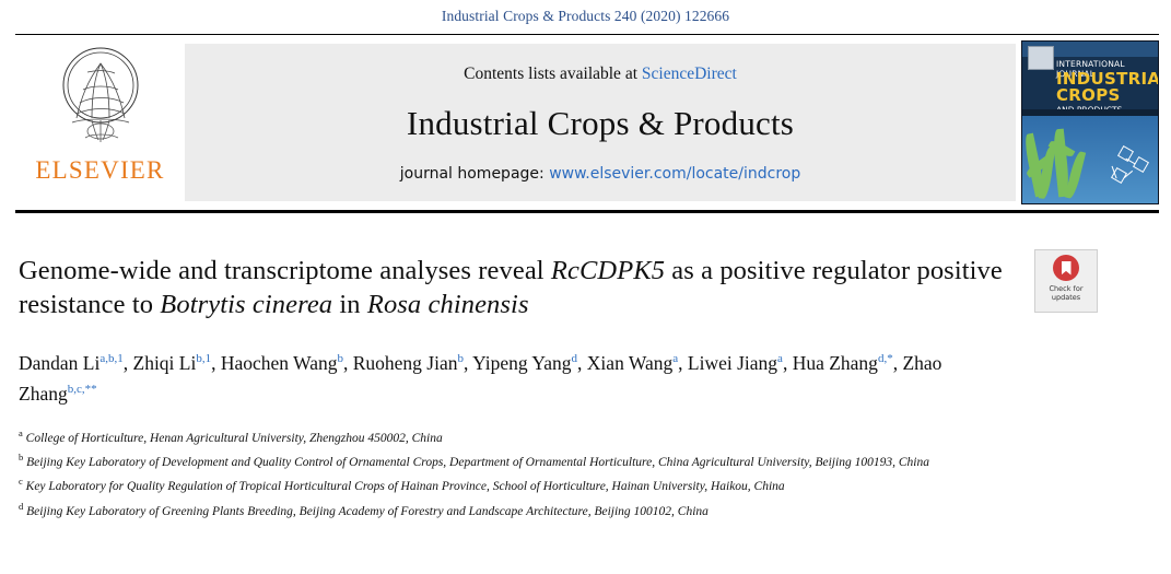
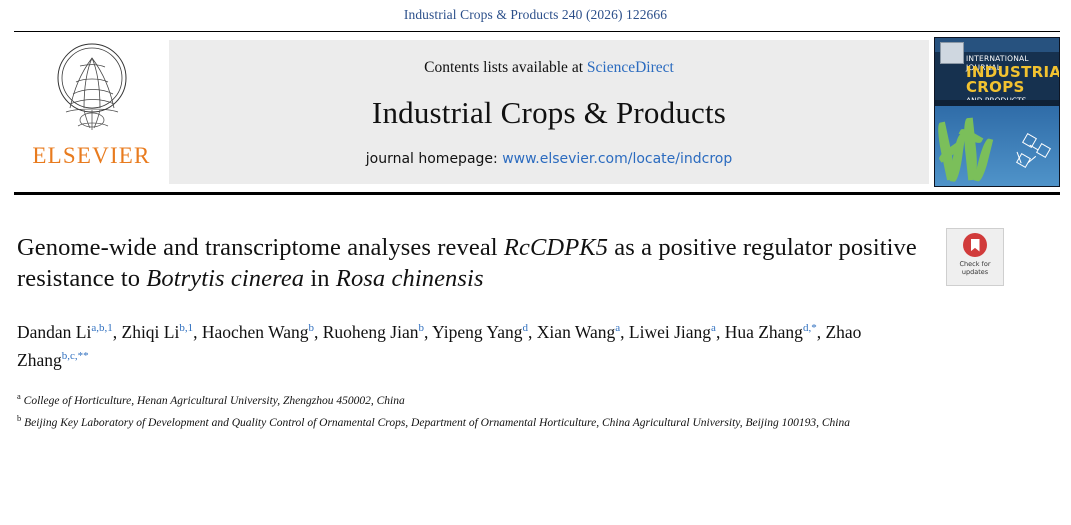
- Industrial Crops & Products 240 (2020) 122666
+ Industrial Crops & Products 240 (2026) 122666
  ELSEVIER
  Contents lists available at ScienceDirect
  Industrial Crops & Products
  journal homepage: www.elsevier.com/locate/indcrop
  INTERNATIONAL JOURNAL
  INDUSTRIA
  CROPS
  Genome-wide and transcriptome analyses reveal RcCDPK5 as a positive regulator positive resistance to Botrytis cinerea in Rosa chinensis
  Dandan Lia,b,1, Zhiqi Lib,1, Haochen Wangb, Ruoheng Jianb, Yipeng Yangd, Xian Wanga, Liwei Jianga, Hua Zhangd,*, Zhao Zhangb,c,**
  a College of Horticulture, Henan Agricultural University, Zhengzhou 450002, China
  b Beijing Key Laboratory of Development and Quality Control of Ornamental Crops, Department of Ornamental Horticulture, China Agricultural University, Beijing 100193, China
- c Key Laboratory for Quality Regulation of Tropical Horticultural Crops of Hainan Province, School of Horticulture, Hainan University, Haikou, China
- d Beijing Key Laboratory of Greening Plants Breeding, Beijing Academy of Forestry and Landscape Architecture, Beijing 100102, China
  Check for
  updates
